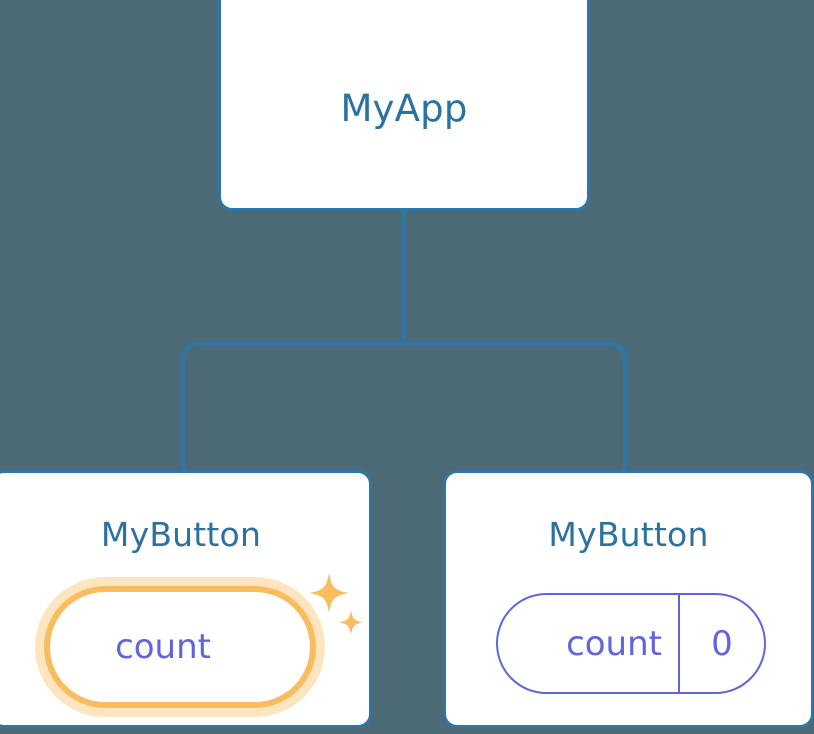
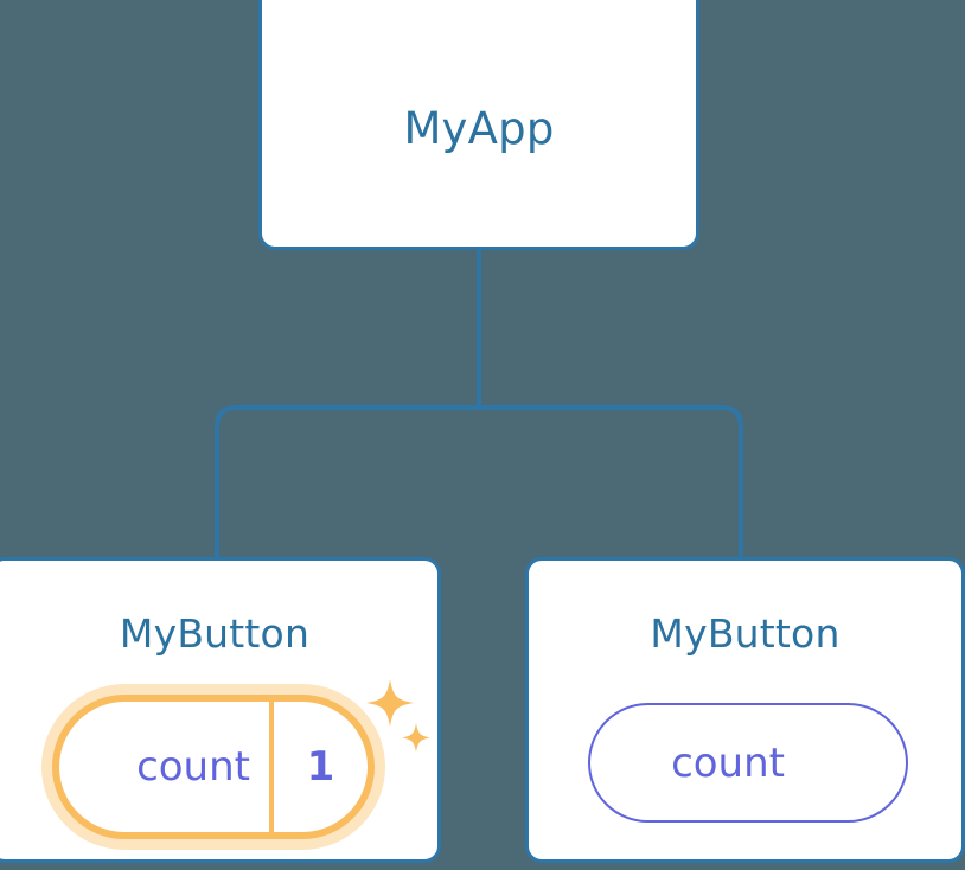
  MyApp
  MyButton
  count
+ 1
  MyButton
  count
- 0
